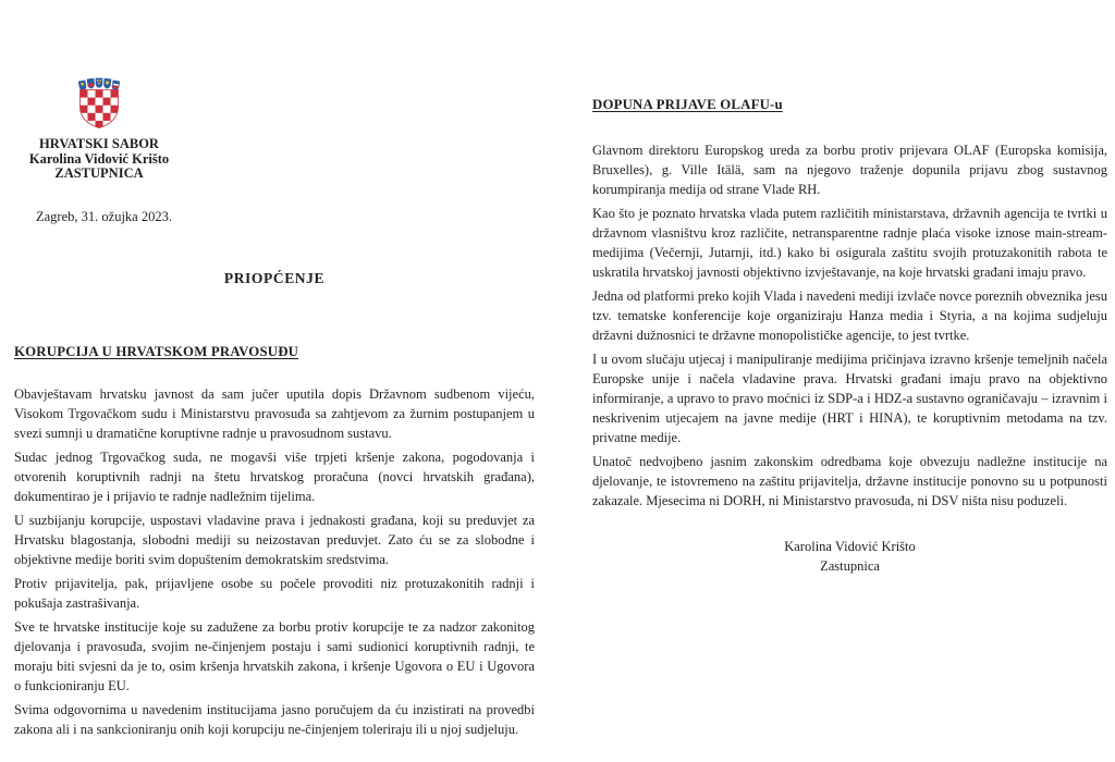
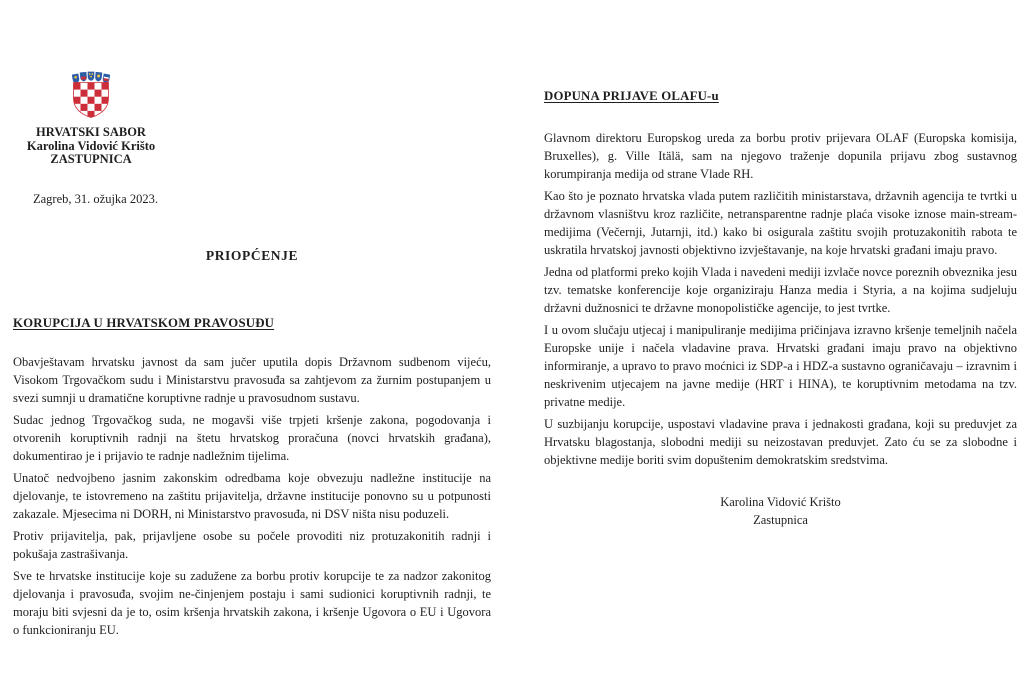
  HRVATSKI SABOR
  Karolina Vidović Krišto
  ZASTUPNICA
  Zagreb, 31. ožujka 2023.
  PRIOPĆENJE
  KORUPCIJA U HRVATSKOM PRAVOSUĐU
  Obavještavam hrvatsku javnost da sam jučer uputila dopis Državnom sudbenom vijeću, Visokom Trgovačkom sudu i Ministarstvu pravosuđa sa zahtjevom za žurnim postupanjem u svezi sumnji u dramatične koruptivne radnje u pravosudnom sustavu.
  Sudac jednog Trgovačkog suda, ne mogavši više trpjeti kršenje zakona, pogodovanja i otvorenih koruptivnih radnji na štetu hrvatskog proračuna (novci hrvatskih građana), dokumentirao je i prijavio te radnje nadležnim tijelima.
- U suzbijanju korupcije, uspostavi vladavine prava i jednakosti građana, koji su preduvjet za Hrvatsku blagostanja, slobodni mediji su neizostavan preduvjet. Zato ću se za slobodne i objektivne medije boriti svim dopuštenim demokratskim sredstvima.
+ Unatoč nedvojbeno jasnim zakonskim odredbama koje obvezuju nadležne institucije na djelovanje, te istovremeno na zaštitu prijavitelja, državne institucije ponovno su u potpunosti zakazale. Mjesecima ni DORH, ni Ministarstvo pravosuđa, ni DSV ništa nisu poduzeli.
  Protiv prijavitelja, pak, prijavljene osobe su počele provoditi niz protuzakonitih radnji i pokušaja zastrašivanja.
  Sve te hrvatske institucije koje su zadužene za borbu protiv korupcije te za nadzor zakonitog djelovanja i pravosuđa, svojim ne-činjenjem postaju i sami sudionici koruptivnih radnji, te moraju biti svjesni da je to, osim kršenja hrvatskih zakona, i kršenje Ugovora o EU i Ugovora o funkcioniranju EU.
- Svima odgovornima u navedenim institucijama jasno poručujem da ću inzistirati na provedbi zakona ali i na sankcioniranju onih koji korupciju ne-činjenjem toleriraju ili u njoj sudjeluju.
  DOPUNA PRIJAVE OLAFU-u
  Glavnom direktoru Europskog ureda za borbu protiv prijevara OLAF (Europska komisija, Bruxelles), g. Ville Itälä, sam na njegovo traženje dopunila prijavu zbog sustavnog korumpiranja medija od strane Vlade RH.
  Kao što je poznato hrvatska vlada putem različitih ministarstava, državnih agencija te tvrtki u državnom vlasništvu kroz različite, netransparentne radnje plaća visoke iznose main-stream-medijima (Večernji, Jutarnji, itd.) kako bi osigurala zaštitu svojih protuzakonitih rabota te uskratila hrvatskoj javnosti objektivno izvještavanje, na koje hrvatski građani imaju pravo.
  Jedna od platformi preko kojih Vlada i navedeni mediji izvlače novce poreznih obveznika jesu tzv. tematske konferencije koje organiziraju Hanza media i Styria, a na kojima sudjeluju državni dužnosnici te državne monopolističke agencije, to jest tvrtke.
  I u ovom slučaju utjecaj i manipuliranje medijima pričinjava izravno kršenje temeljnih načela Europske unije i načela vladavine prava. Hrvatski građani imaju pravo na objektivno informiranje, a upravo to pravo moćnici iz SDP-a i HDZ-a sustavno ograničavaju – izravnim i neskrivenim utjecajem na javne medije (HRT i HINA), te koruptivnim metodama na tzv. privatne medije.
- Unatoč nedvojbeno jasnim zakonskim odredbama koje obvezuju nadležne institucije na djelovanje, te istovremeno na zaštitu prijavitelja, državne institucije ponovno su u potpunosti zakazale. Mjesecima ni DORH, ni Ministarstvo pravosuđa, ni DSV ništa nisu poduzeli.
+ U suzbijanju korupcije, uspostavi vladavine prava i jednakosti građana, koji su preduvjet za Hrvatsku blagostanja, slobodni mediji su neizostavan preduvjet. Zato ću se za slobodne i objektivne medije boriti svim dopuštenim demokratskim sredstvima.
  Karolina Vidović Krišto
  Zastupnica
